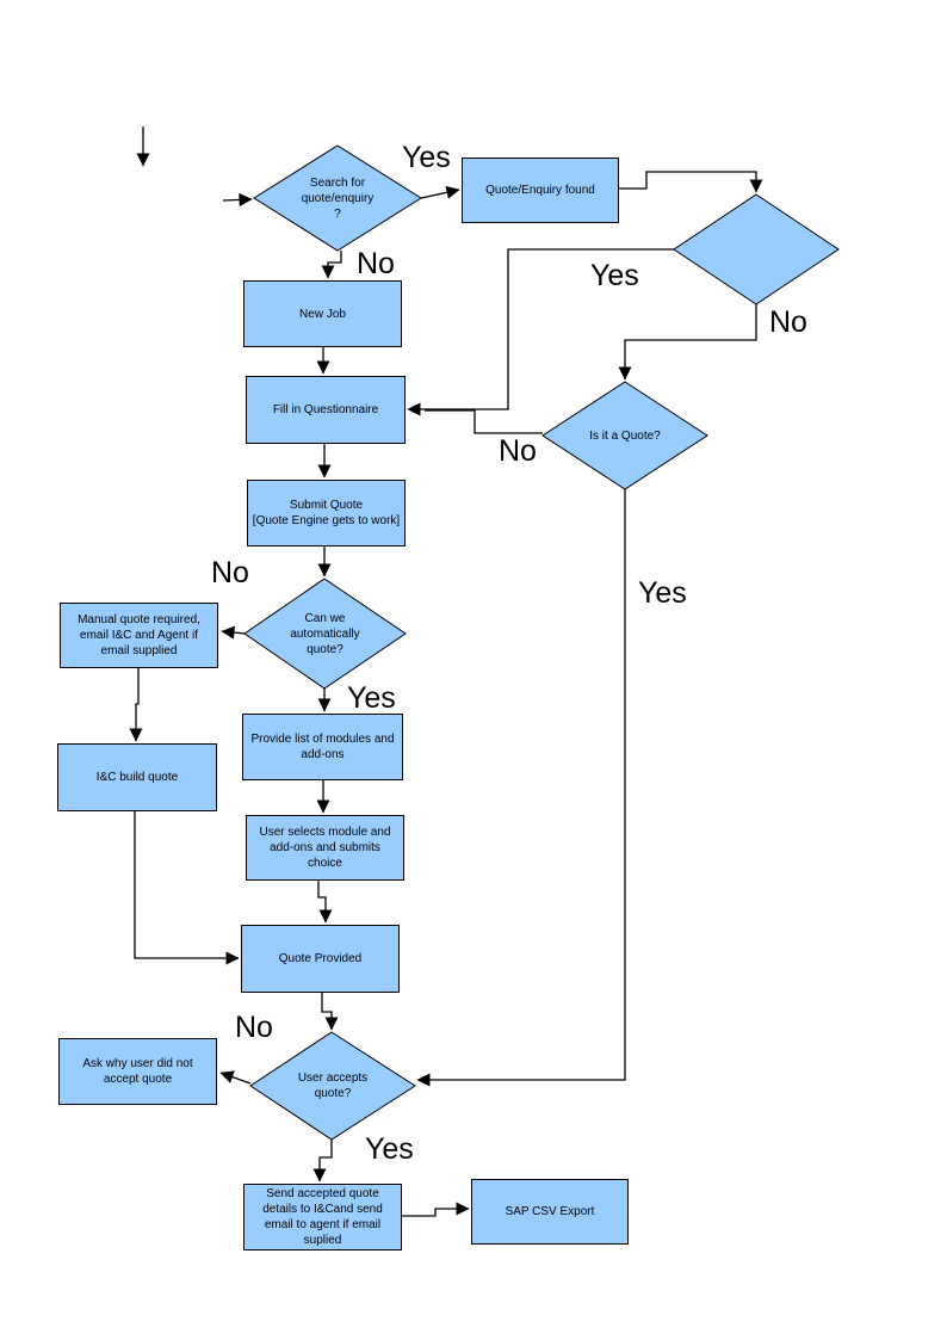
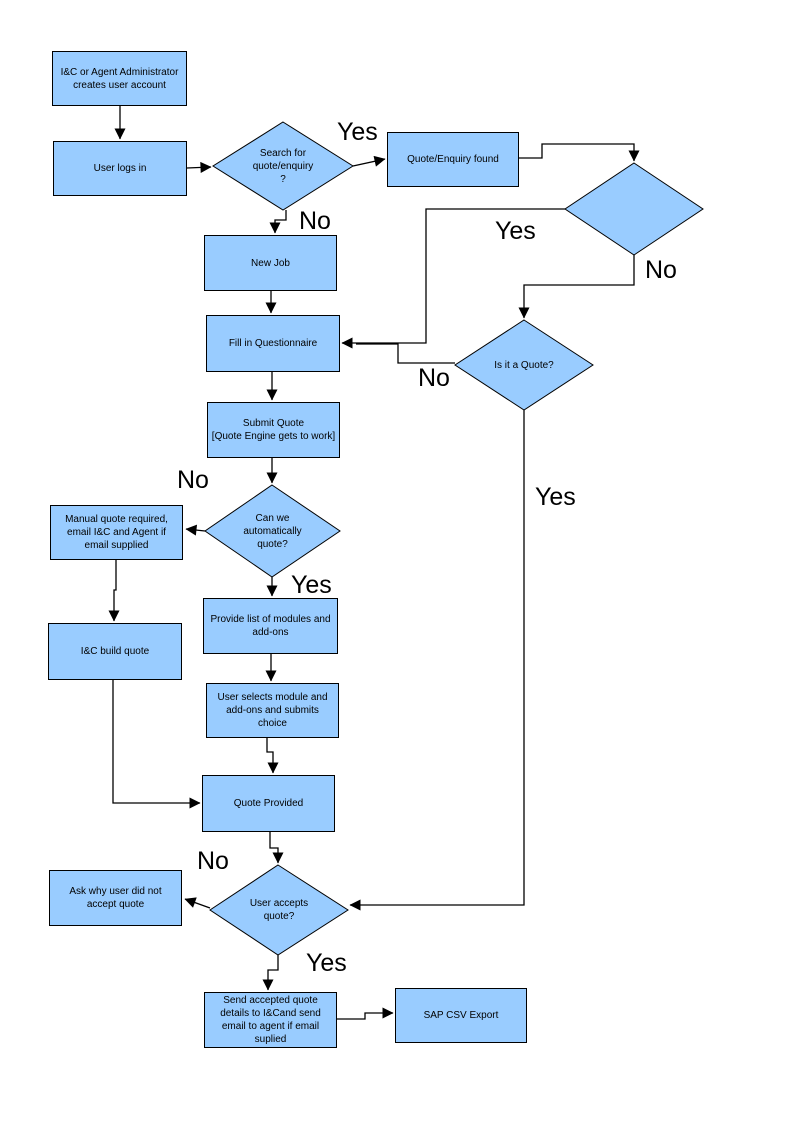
+ I&C or Agent Administrator
+ creates user account
+ User logs in
  Quote/Enquiry found
  New Job
  Fill in Questionnaire
  Submit Quote
  [Quote Engine gets to work]
  Manual quote required,
  email I&C and Agent if
  email supplied
  I&C build quote
  Provide list of modules and
  add-ons
  User selects module and
  add-ons and submits
  choice
  Quote Provided
  Ask why user did not
  accept quote
  Send accepted quote
  details to I&Cand send
  email to agent if email
  suplied
  SAP CSV Export
  Search for
  quote/enquiry
  ?
  Is it a Quote?
  Can we
  automatically
  quote?
  User accepts
  quote?
  Yes
  No
  Yes
  No
  No
  Yes
  No
  Yes
  No
  Yes
